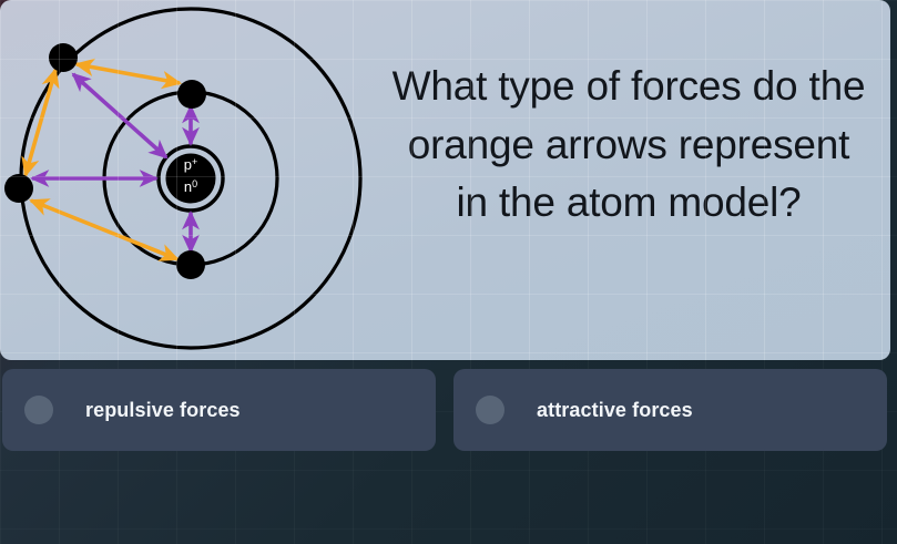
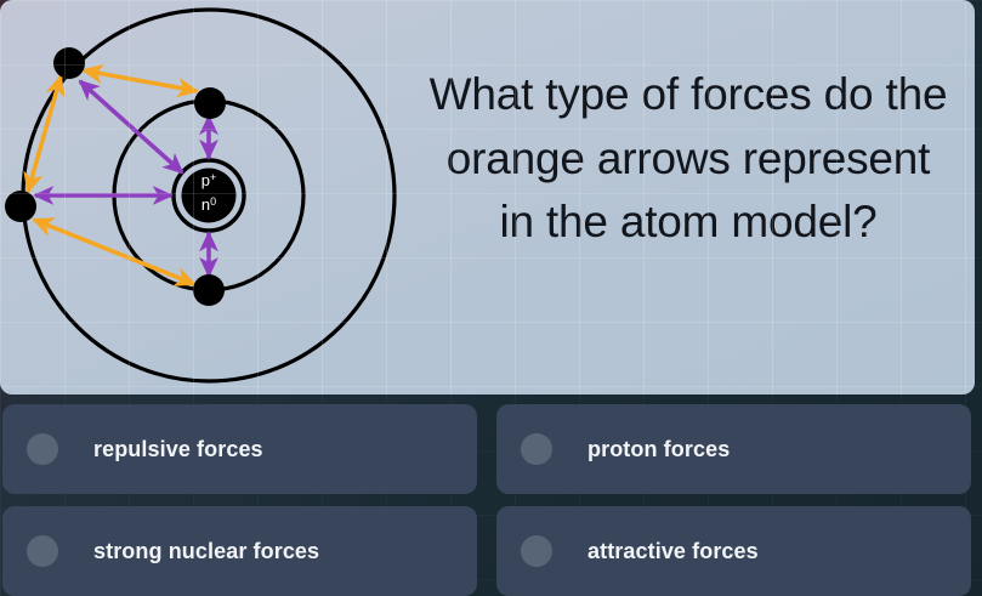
  repulsive forces
+ proton forces
+ strong nuclear forces
  attractive forces
